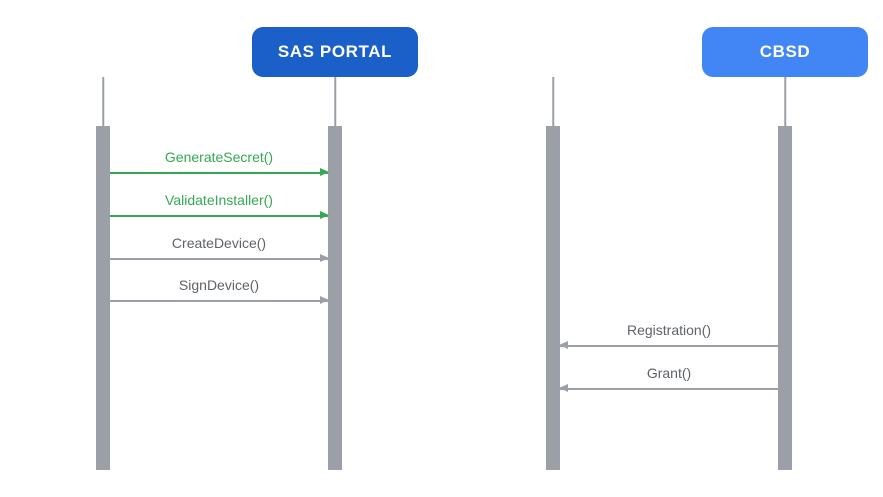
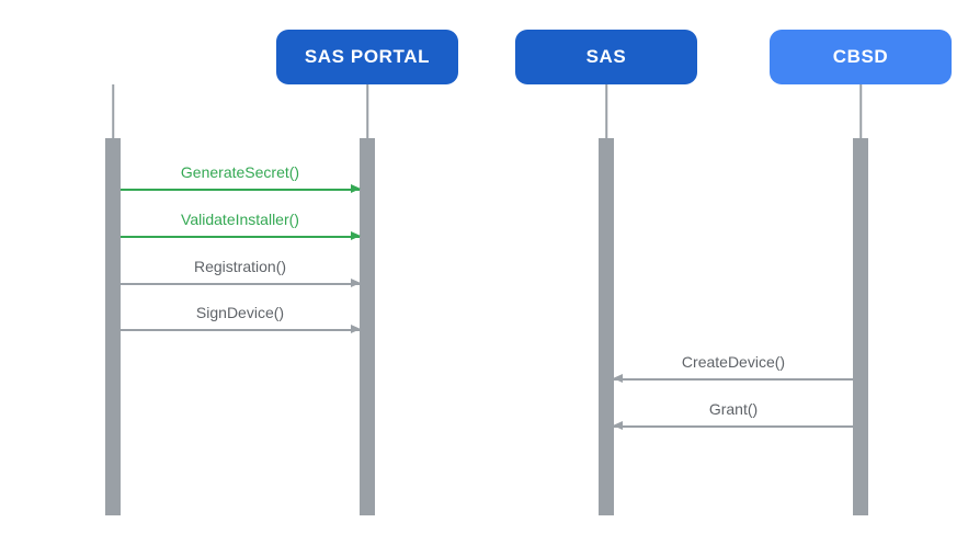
  SAS PORTAL
+ SAS
  CBSD
  GenerateSecret()
  ValidateInstaller()
- CreateDevice()
+ Registration()
  SignDevice()
- Registration()
+ CreateDevice()
  Grant()
